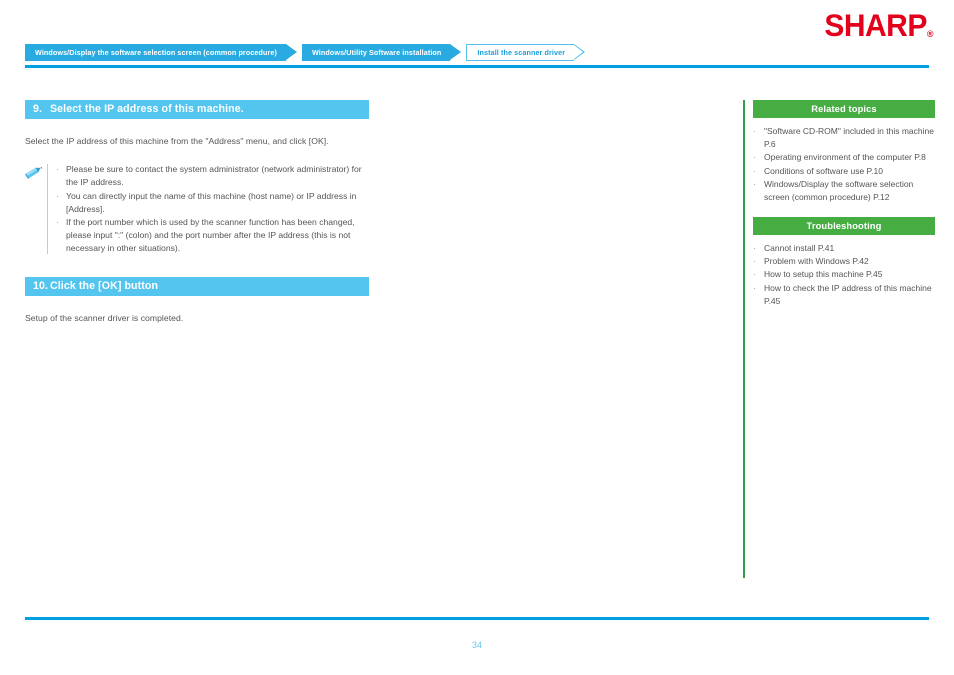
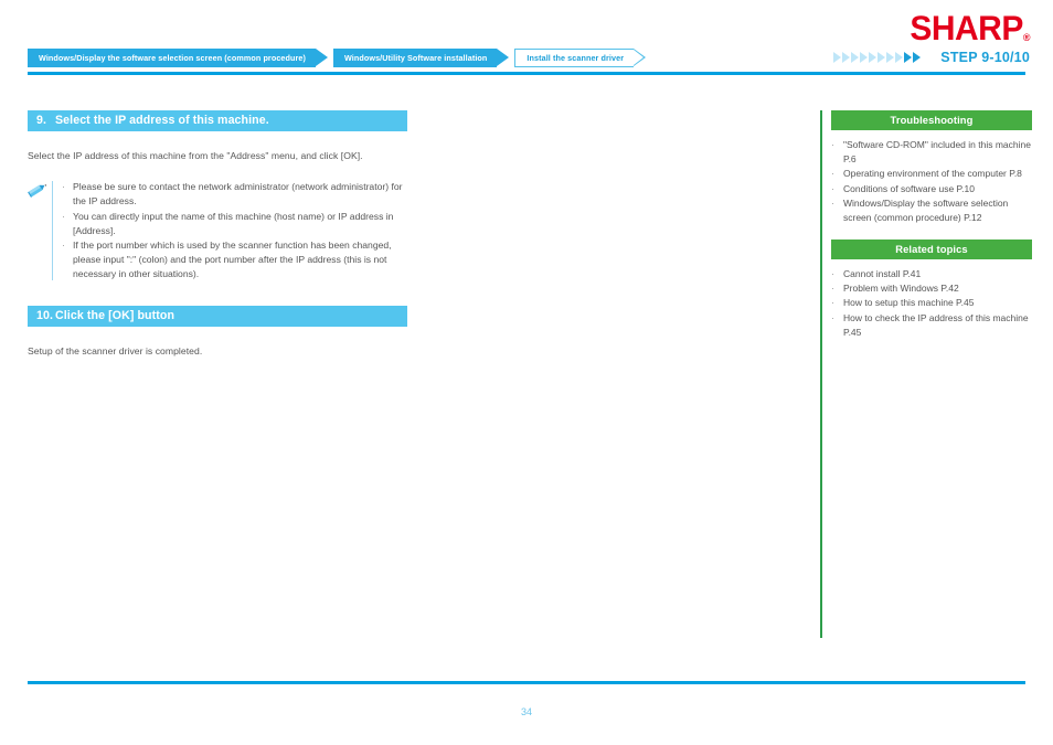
  SHARP®
  Windows/Display the software selection screen (common procedure)
  Windows/Utility Software installation
  Install the scanner driver
+ STEP 9-10/10
  9.
  Select the IP address of this machine.
  Select the IP address of this machine from the "Address" menu, and click [OK].
  ·
- Please be sure to contact the system administrator (network administrator) for the IP address.
+ Please be sure to contact the network administrator (network administrator) for the IP address.
  ·
  You can directly input the name of this machine (host name) or IP address in [Address].
  ·
  If the port number which is used by the scanner function has been changed, please input ":" (colon) and the port number after the IP address (this is not necessary in other situations).
  10.
  Click the [OK] button
  Setup of the scanner driver is completed.
- Related topics
+ Troubleshooting
  ·
  "Software CD-ROM" included in this machine P.6
  ·
  Operating environment of the computer P.8
  ·
  Conditions of software use P.10
  ·
  Windows/Display the software selection screen (common procedure) P.12
- Troubleshooting
+ Related topics
  ·
  Cannot install P.41
  ·
  Problem with Windows P.42
  ·
  How to setup this machine P.45
  ·
  How to check the IP address of this machine P.45
  34
